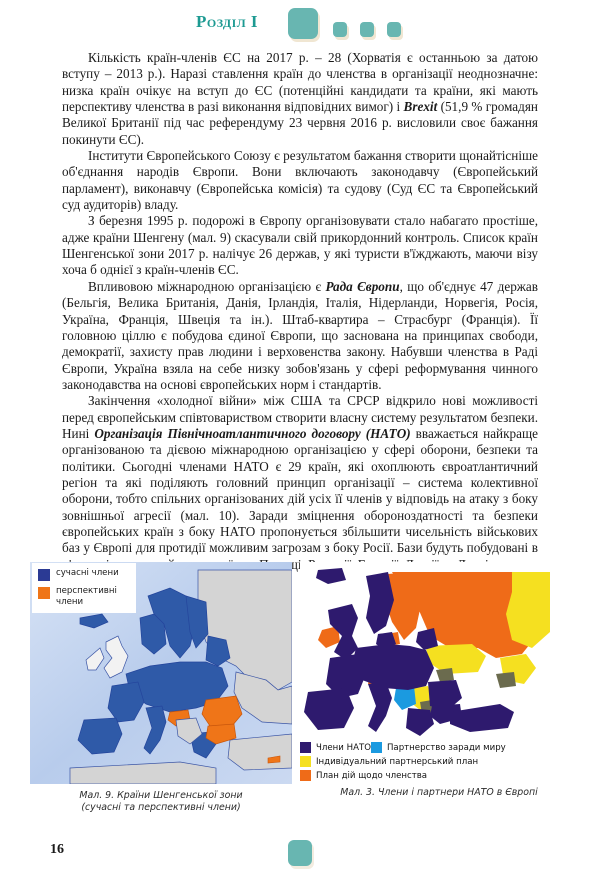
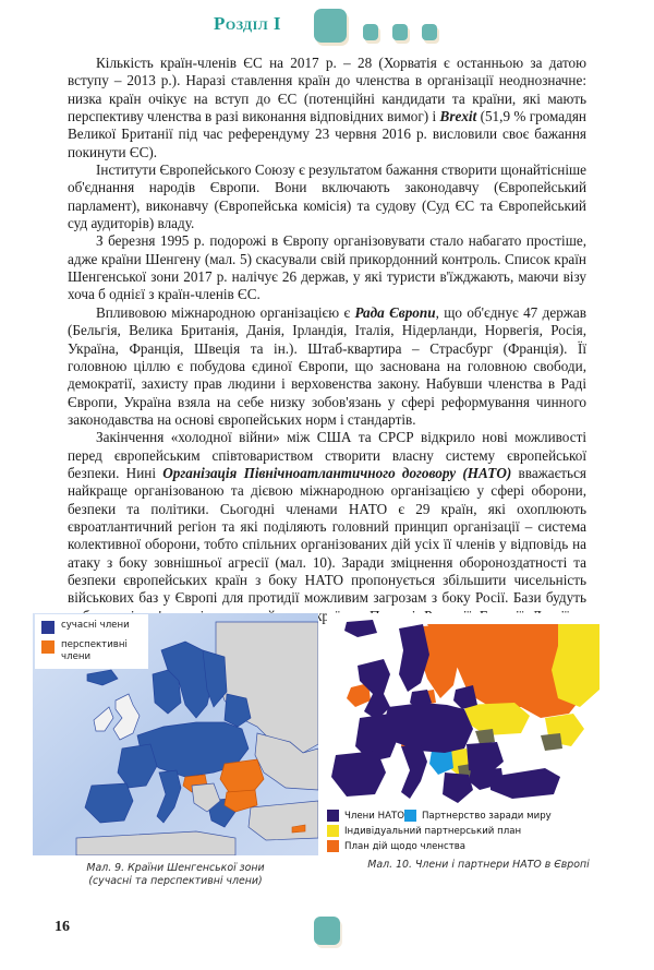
  Розділ I
  Кількість країн-членів ЄС на 2017 р. – 28 (Хорватія є останньою за датою вступу – 2013 р.). Наразі ставлення країн до членства в організації неоднозначне: низка країн очікує на вступ до ЄС (потенційні кандидати та країни, які мають перспективу членства в разі виконання відповідних вимог) і Brexit (51,9 % громадян Великої Британії під час референдуму 23 червня 2016 р. висловили своє бажання покинути ЄС).
  Інститути Європейського Союзу є результатом бажання створити щонайтісніше об'єднання народів Європи. Вони включають законодавчу (Європейський парламент), виконавчу (Європейська комісія) та судову (Суд ЄС та Європейський суд аудиторів) владу.
- З березня 1995 р. подорожі в Європу організовувати стало набагато простіше, адже країни Шенгену (мал. 9) скасували свій прикордонний контроль. Список країн Шенгенської зони 2017 р. налічує 26 держав, у які туристи в'їжджають, маючи візу хоча б одніεї з країн-членів ЄС.
+ З березня 1995 р. подорожі в Європу організовувати стало набагато простіше, адже країни Шенгену (мал. 5) скасували свій прикордонний контроль. Список країн Шенгенської зони 2017 р. налічує 26 держав, у які туристи в'їжджають, маючи візу хоча б одніεї з країн-членів ЄС.
- Впливовою міжнародною організацією є Рада Європи, що об'єднує 47 держав (Бельгія, Велика Британія, Данія, Ірландія, Італія, Нідерланди, Норвегія, Росія, Україна, Франція, Швеція та ін.). Штаб-квартира – Страсбург (Франція). Її головною ціллю є побудова єдиної Європи, що заснована на принципах свободи, демократії, захисту прав людини і верховенства закону. Набувши членства в Раді Європи, Україна взяла на себе низку зобов'язань у сфері реформування чинного законодавства на основі європейських норм і стандартів.
+ Впливовою міжнародною організацією є Рада Європи, що об'єднує 47 держав (Бельгія, Велика Британія, Данія, Ірландія, Італія, Нідерланди, Норвегія, Росія, Україна, Франція, Швеція та ін.). Штаб-квартира – Страсбург (Франція). Її головною ціллю є побудова єдиної Європи, що заснована на головною свободи, демократії, захисту прав людини і верховенства закону. Набувши членства в Раді Європи, Україна взяла на себе низку зобов'язань у сфері реформування чинного законодавства на основі європейських норм і стандартів.
- Закінчення «холодної війни» між США та СРСР відкрило нові можливості перед європейським співтовариством створити власну систему результатом безпеки. Нині Організація Північноатлантичного договору (НАТО) вважається найкраще організованою та дієвою міжнародною організацією у сфері оборони, безпеки та політики. Сьогодні членами НАТО є 29 країн, які охоплюють євроатлантичний регіон та які поділяють головний принцип організації – система колективної оборони, тобто спільних організованих дій усіх її членів у відповідь на атаку з боку зовнішньої агресії (мал. 10). Заради зміцнення обороноздатності та безпеки європейських країн з боку НАТО пропонується збільшити чисельність військових баз у Європі для протидії можливим загрозам з боку Росії. Бази будуть побудовані в щ
+ Закінчення «холодної війни» між США та СРСР відкрило нові можливості перед європейським співтовариством створити власну систему європейської безпеки. Нині Організація Північноатлантичного договору (НАТО) вважається найкраще організованою та дієвою міжнародною організацією у сфері оборони, безпеки та політики. Сьогодні членами НАТО є 29 країн, які охоплюють євроатлантичний регіон та які поділяють головний принцип організації – система колективної оборони, тобто спільних організованих дій усіх її членів у відповідь на атаку з боку зовнішньої агресії (мал. 10). Заради зміцнення обороноздатності та безпеки європейських країн з боку НАТО пропонується збільшити чисельність військових баз у Європі для протидії можливим загрозам з боку Росії. Бази будуть кр
  сучасні члени
  перспективні члени
  Мал. 9. Країни Шенгенської зони
  (сучасні та перспективні члени)
  Члени НАТО
  Партнерство заради миру
  Індивідуальний партнерський план
  План дій щодо членства
- Мал. 3. Члени і партнери НАТО в Європі
+ Мал. 10. Члени і партнери НАТО в Європі
  16
